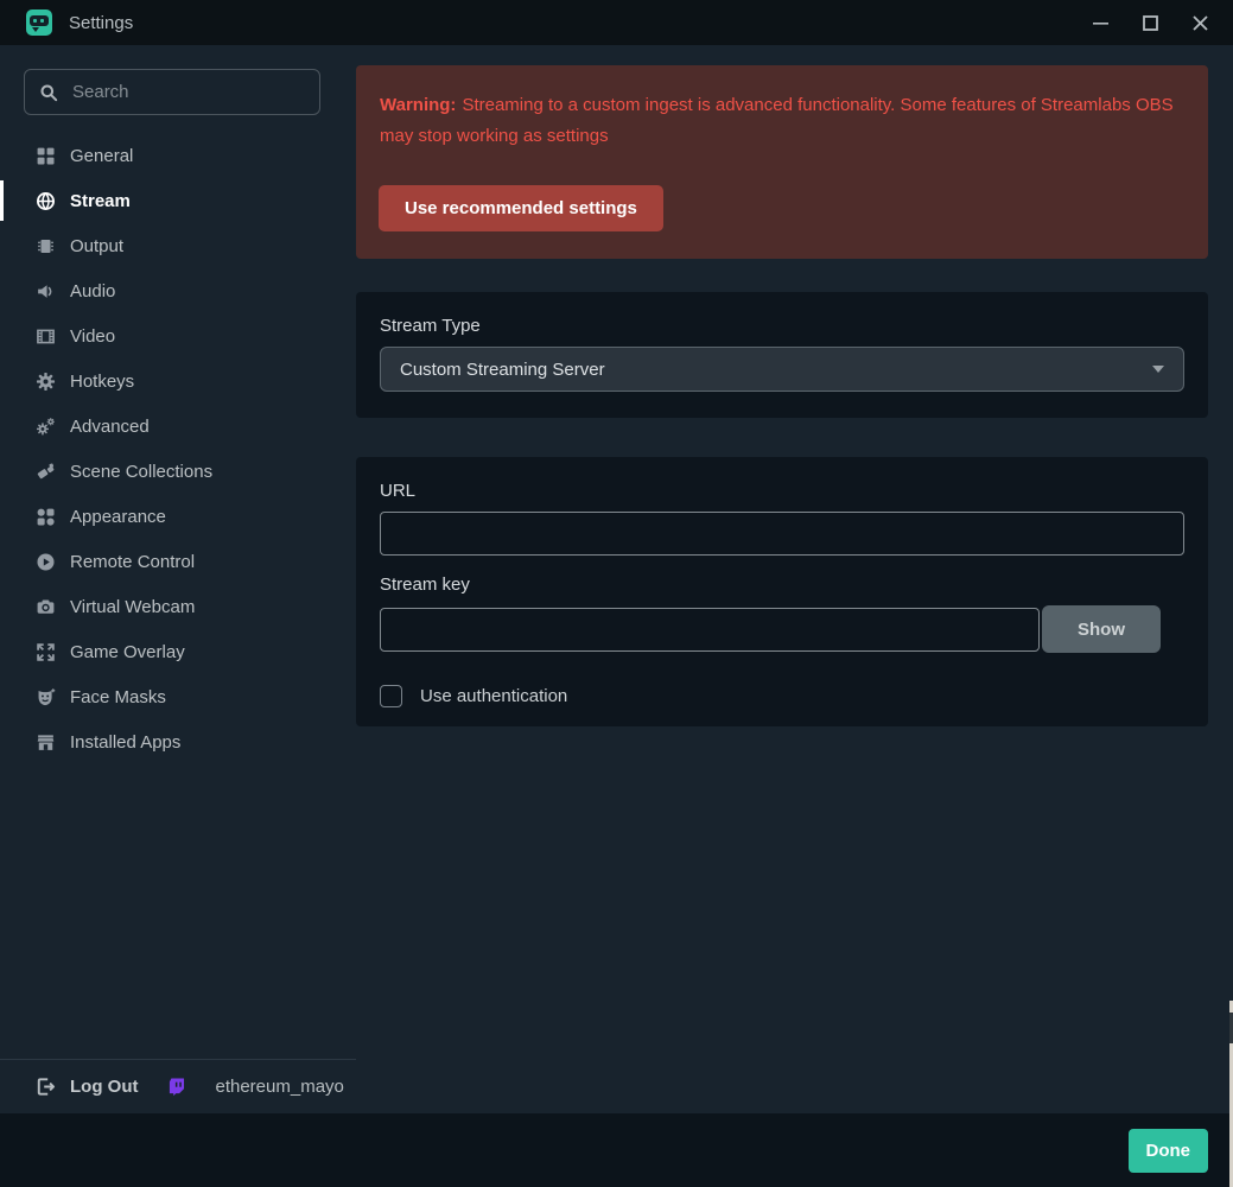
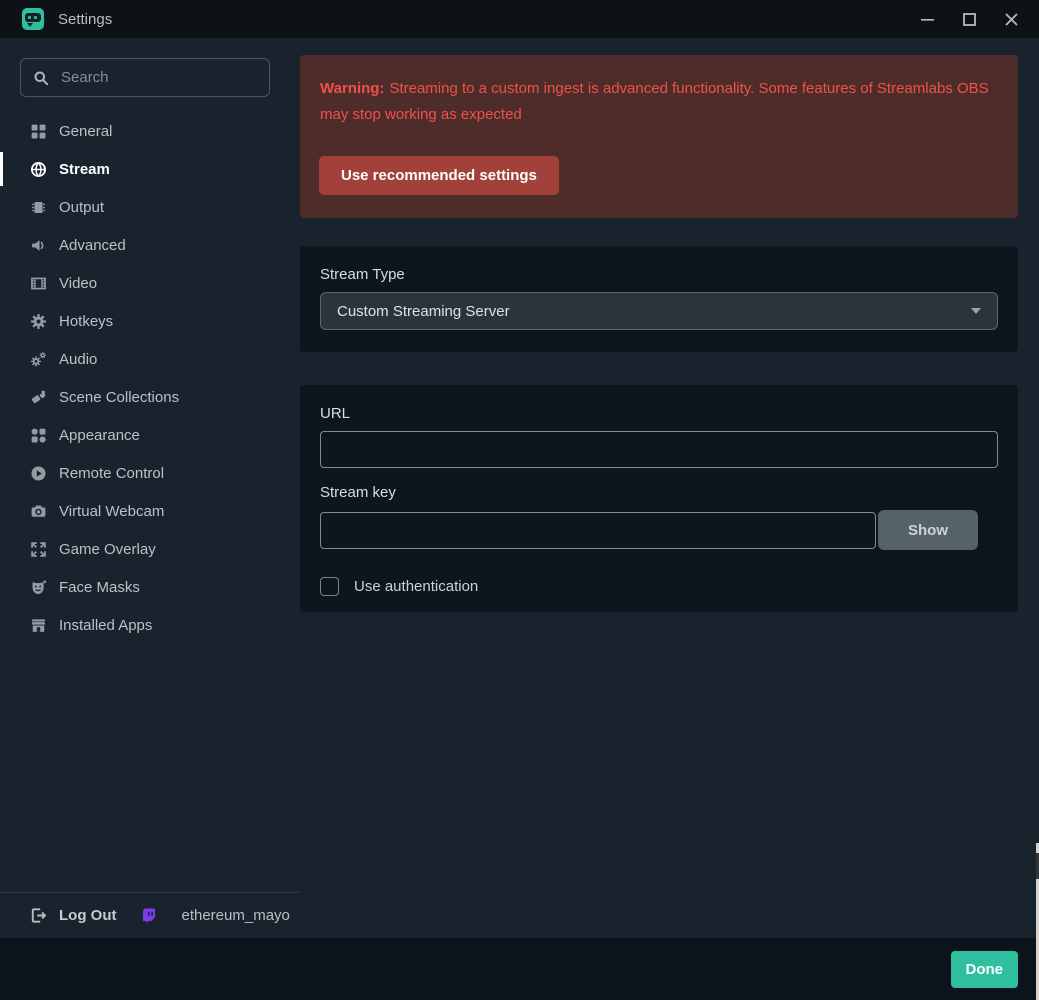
  Settings
  Search
  General
  Stream
  Output
- Audio
+ Advanced
  Video
  Hotkeys
- Advanced
+ Audio
  Scene Collections
  Appearance
  Remote Control
  Virtual Webcam
  Game Overlay
  Face Masks
  Installed Apps
  Log Out
  ethereum_mayo
- Warning: Streaming to a custom ingest is advanced functionality. Some features of Streamlabs OBS may stop working as settings
+ Warning: Streaming to a custom ingest is advanced functionality. Some features of Streamlabs OBS may stop working as expected
  Use recommended settings
  Stream Type
  Custom Streaming Server
  URL
  Stream key
  Show
  Use authentication
  Done
